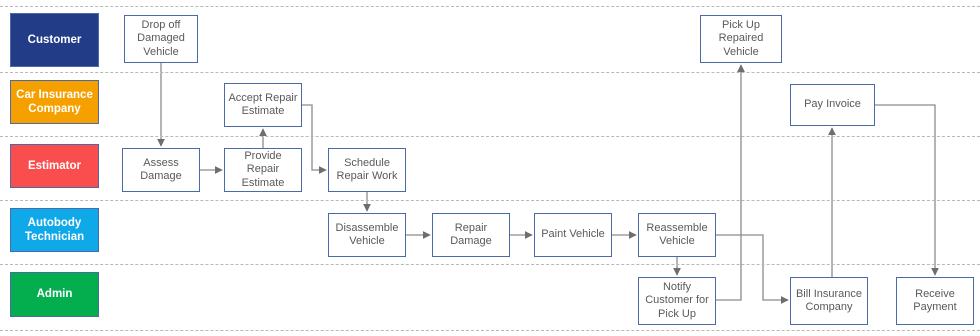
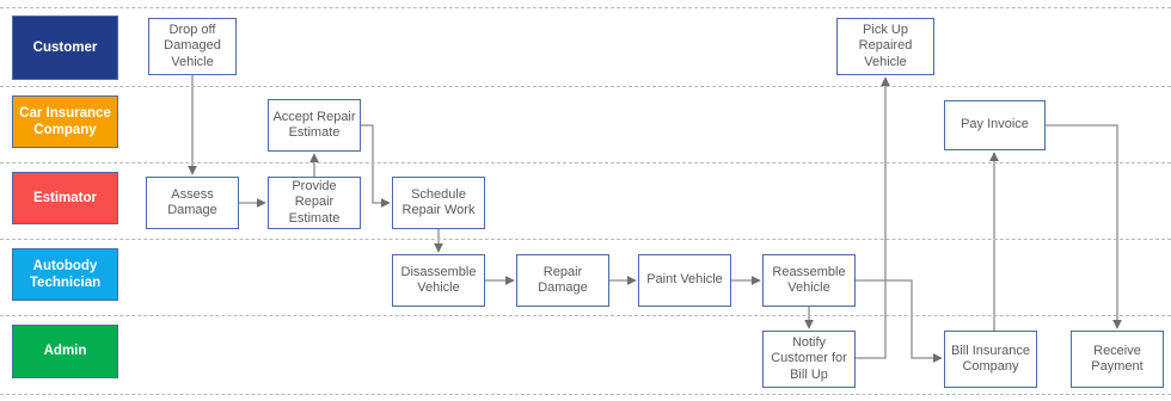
  Customer
  Car Insurance Company
  Estimator
  Autobody Technician
  Admin
  Drop off Damaged Vehicle
  Pick Up Repaired Vehicle
  Accept Repair Estimate
  Pay Invoice
  Assess Damage
  Provide Repair Estimate
  Schedule Repair Work
  Disassemble Vehicle
  Repair Damage
  Paint Vehicle
  Reassemble Vehicle
- Notify Customer for Pick Up
+ Notify Customer for Bill Up
  Bill Insurance Company
  Receive Payment
